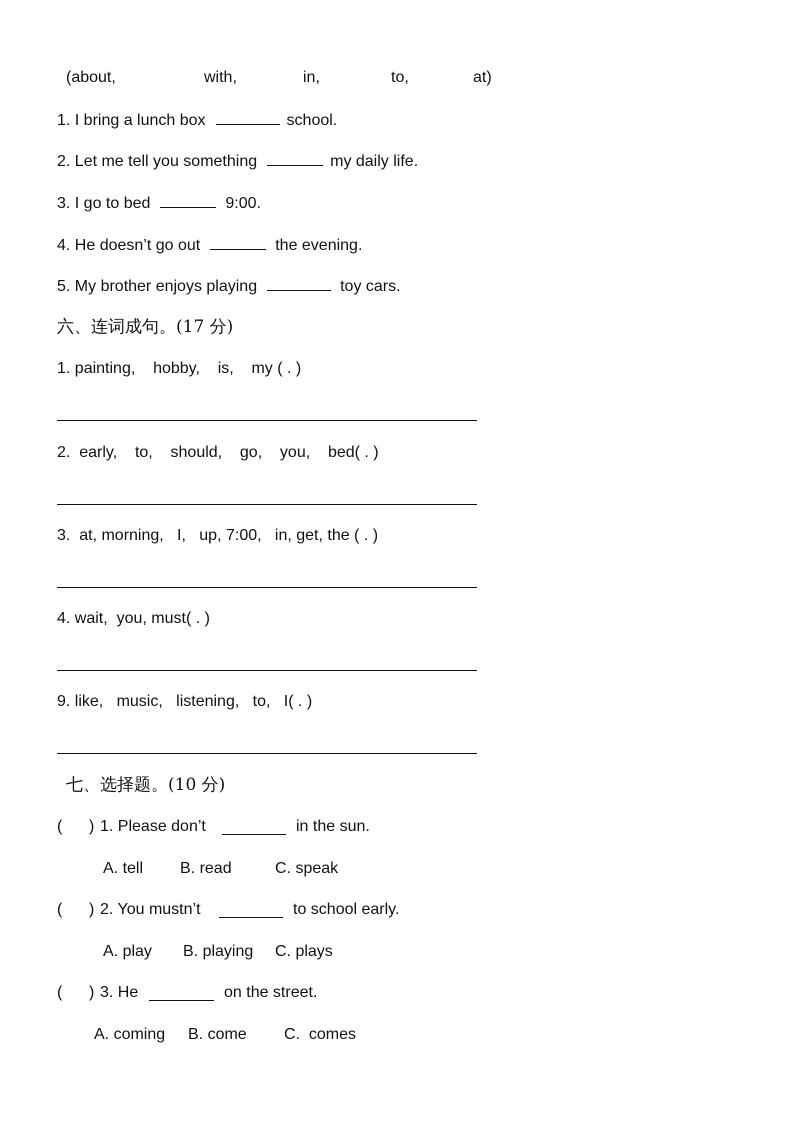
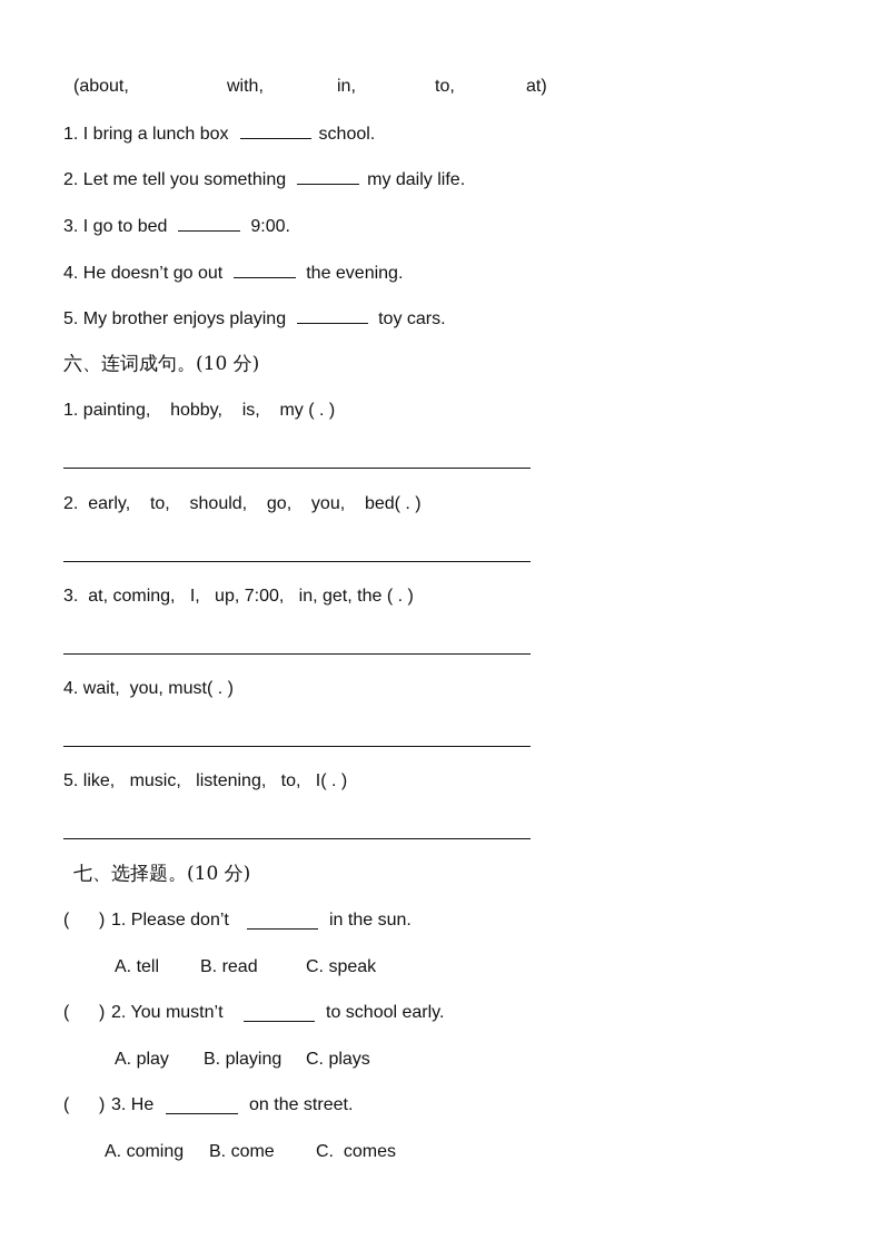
  (about,
  with,
  in,
  to,
  at)
  1. I bring a lunch box school.
  2. Let me tell you something my daily life.
  3. I go to bed 9:00.
  4. He doesn’t go out the evening.
  5. My brother enjoys playing toy cars.
- 六、连词成句。(17 分)
+ 六、连词成句。(10 分)
  1. painting, hobby, is, my ( . )
  2. early, to, should, go, you, bed( . )
- 3. at, morning, I, up, 7:00, in, get, the ( . )
+ 3. at, coming, I, up, 7:00, in, get, the ( . )
  4. wait, you, must( . )
- 9. like, music, listening, to, I( . )
+ 5. like, music, listening, to, I( . )
  七、选择题。(10 分)
  (
  )
  1. Please don’t
  in the sun.
  A. tell
  B. read
  C. speak
  (
  )
  2. You mustn’t
  to school early.
  A. play
  B. playing
  C. plays
  (
  )
  3. He
  on the street.
  A. coming
  B. come
  C. comes
